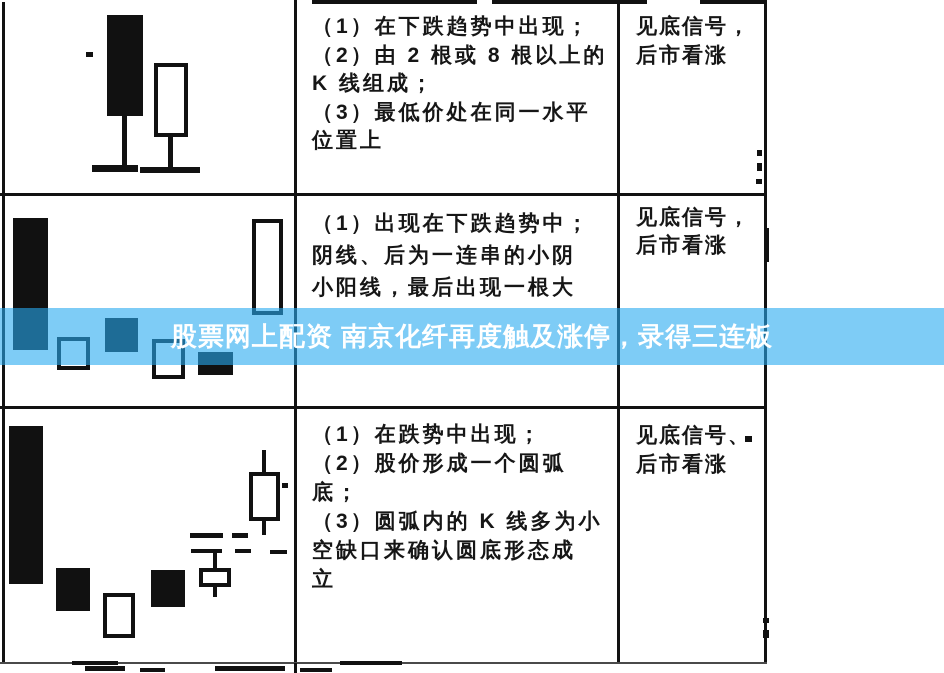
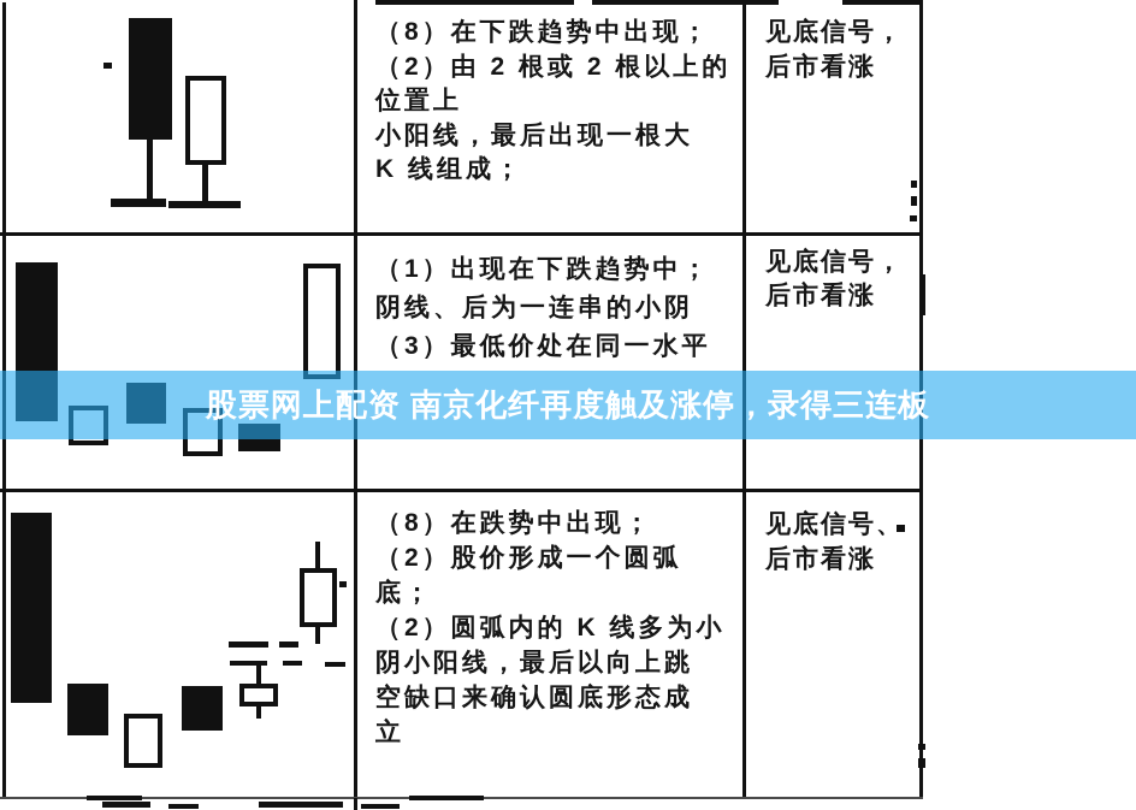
- （1）在下跌趋势中出现；
+ （8）在下跌趋势中出现；
- （2）由 2 根或 8 根以上的
+ （2）由 2 根或 2 根以上的
- K 线组成；
+ 位置上
- （3）最低价处在同一水平
+ 小阳线，最后出现一根大
- 位置上
+ K 线组成；
  见底信号，
  后市看涨
  （1）出现在下跌趋势中；
  阴线、后为一连串的小阴
- 小阳线，最后出现一根大
+ （3）最低价处在同一水平
  见底信号，
  后市看涨
- （1）在跌势中出现；
+ （8）在跌势中出现；
  （2）股价形成一个圆弧
  底；
- （3）圆弧内的 K 线多为小
+ （2）圆弧内的 K 线多为小
+ 阴小阳线，最后以向上跳
  空缺口来确认圆底形态成
  立
  见底信号、
  后市看涨
  股票网上配资 南京化纤再度触及涨停，录得三连板
